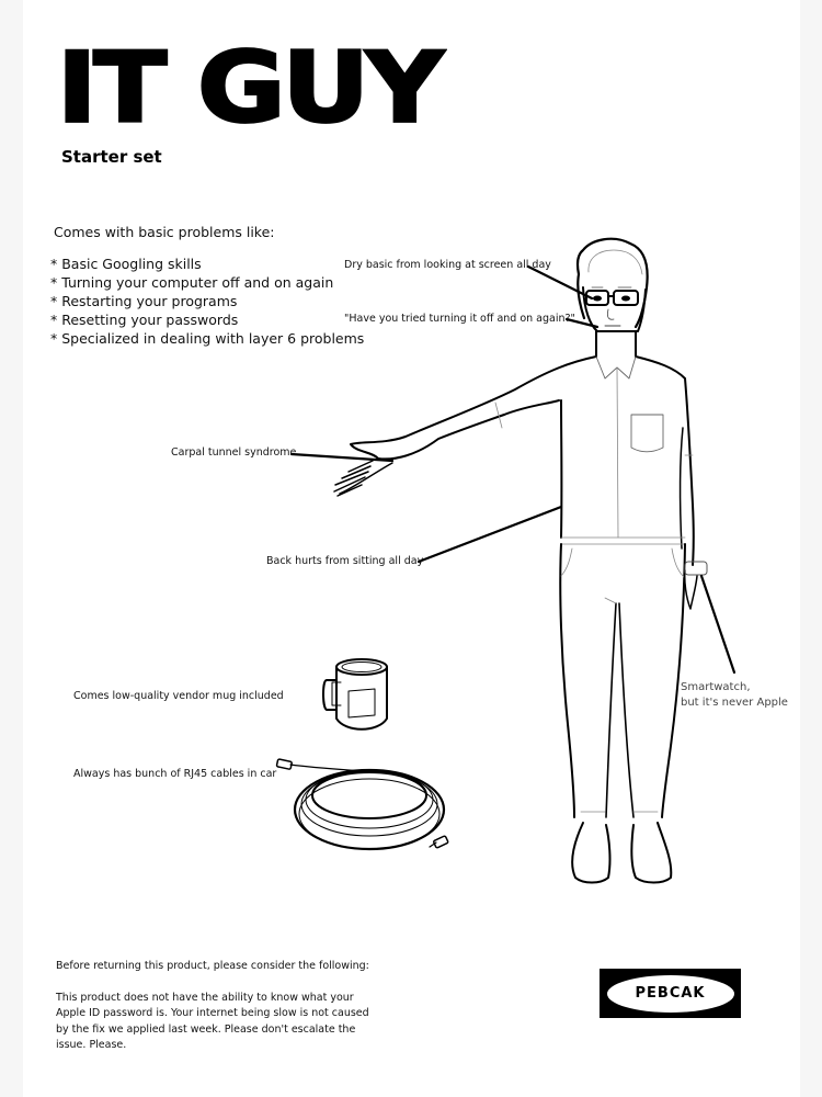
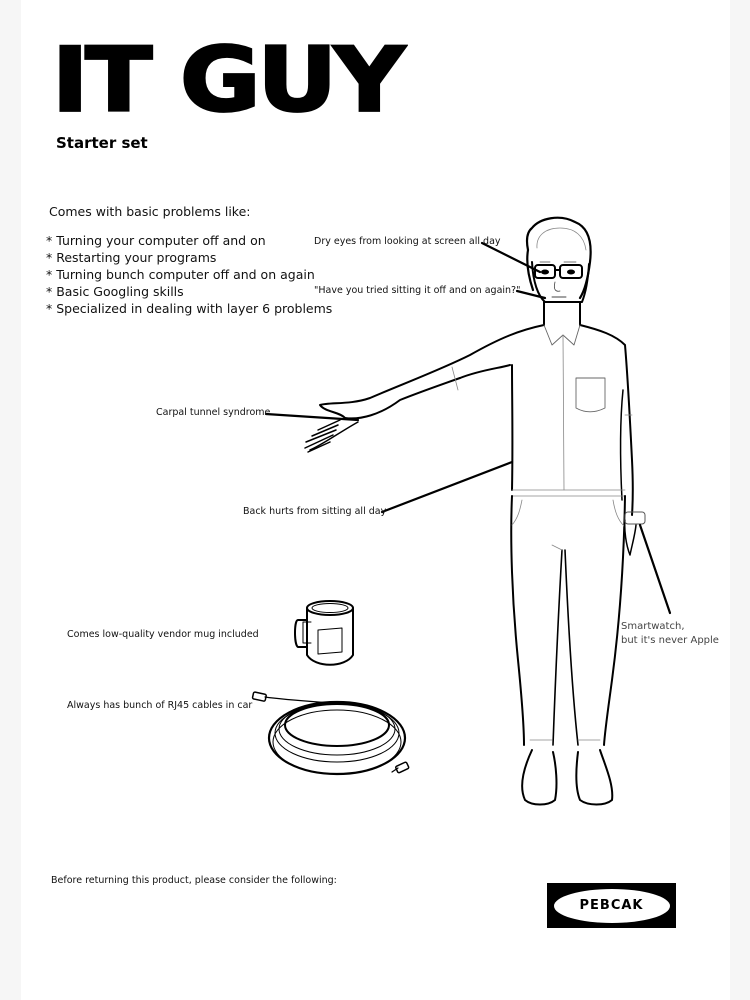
  IT GUY
  Starter set
  Comes with basic problems like:
+ * Turning your computer off and on
- * Basic Googling skills
+ * Restarting your programs
- * Turning your computer off and on again
+ * Turning bunch computer off and on again
- * Restarting your programs
+ * Basic Googling skills
- * Resetting your passwords
  * Specialized in dealing with layer 6 problems
- Dry basic from looking at screen all day
+ Dry eyes from looking at screen all day
- "Have you tried turning it off and on again?"
+ "Have you tried sitting it off and on again?"
  Carpal tunnel syndrome
  Back hurts from sitting all day
  Smartwatch,
  but it's never Apple
  Comes low-quality vendor mug included
  Always has bunch of RJ45 cables in car
  Before returning this product, please consider the following:
- This product does not have the ability to know what your Apple ID password is. Your internet being slow is not caused by the fix we applied last week. Please don't escalate the issue. Please.
  PEBCAK
